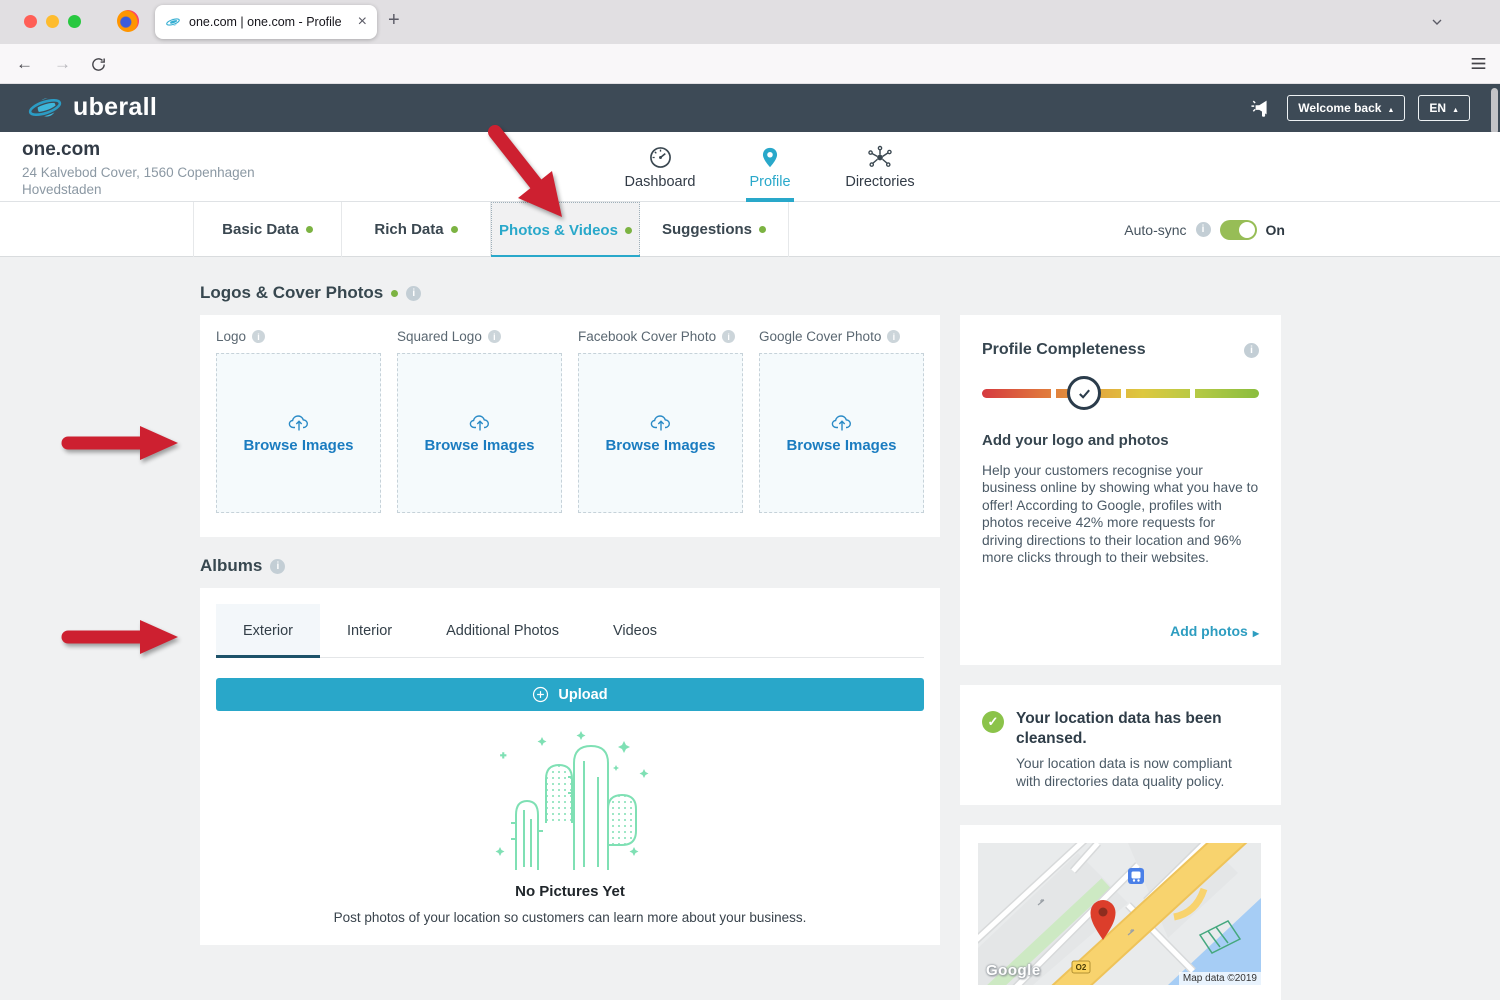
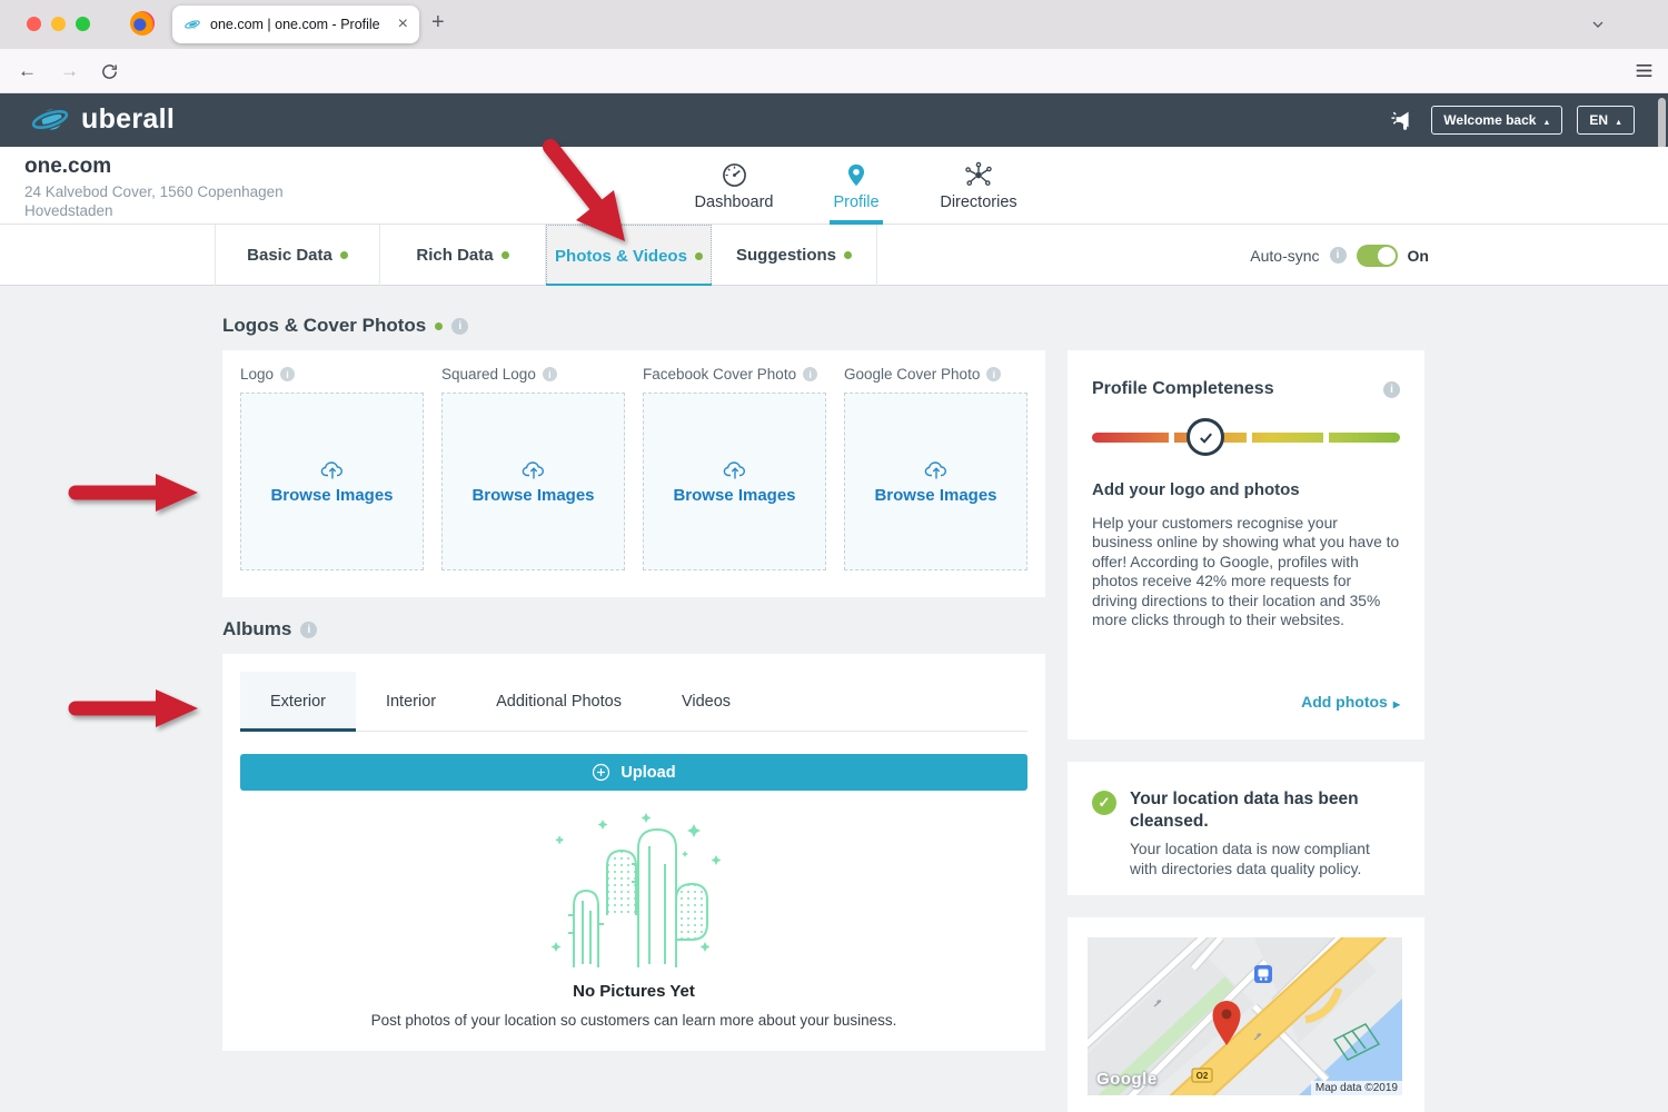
  one.com | one.com - Profile
  uberall
  Welcome back
  EN
  one.com
  24 Kalvebod Cover, 1560 Copenhagen
  Hovedstaden
  Dashboard
  Profile
  Directories
  Basic Data
  Rich Data
  Photos & Videos
  Suggestions
  Auto-sync
  On
  Logos & Cover Photos
  Logo
  Browse Images
  Squared Logo
  Browse Images
  Facebook Cover Photo
  Browse Images
  Google Cover Photo
  Browse Images
  Albums
  Exterior
  Interior
  Additional Photos
  Videos
  Upload
  No Pictures Yet
  Post photos of your location so customers can learn more about your business.
  Profile Completeness
  Add your logo and photos
- Help your customers recognise your business online by showing what you have to offer! According to Google, profiles with photos receive 42% more requests for driving directions to their location and 96% more clicks through to their websites.
+ Help your customers recognise your business online by showing what you have to offer! According to Google, profiles with photos receive 42% more requests for driving directions to their location and 35% more clicks through to their websites.
  Add photos
  Your location data has been cleansed.
  Your location data is now compliant with directories data quality policy.
  O2
  Google
  Map data ©2019
